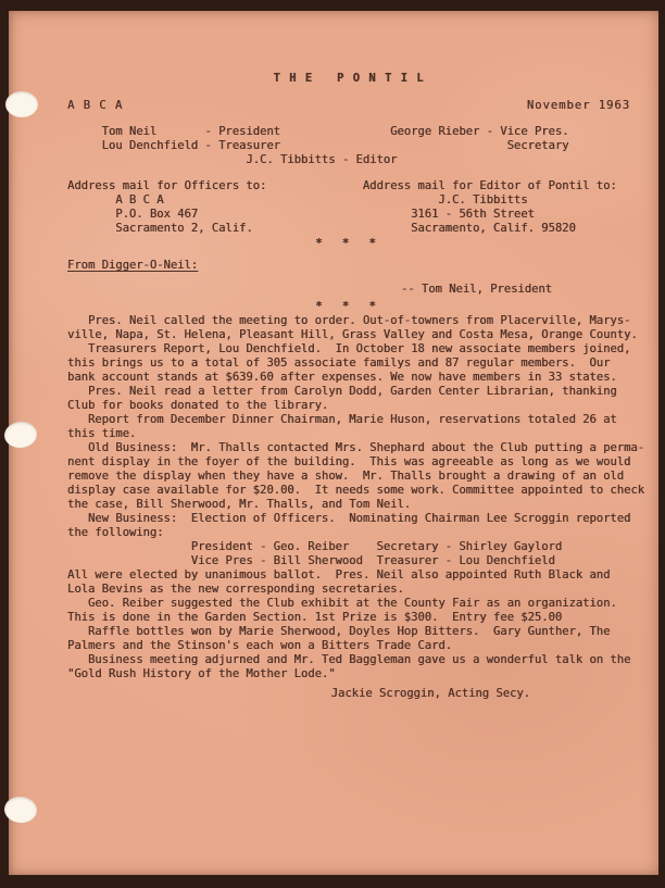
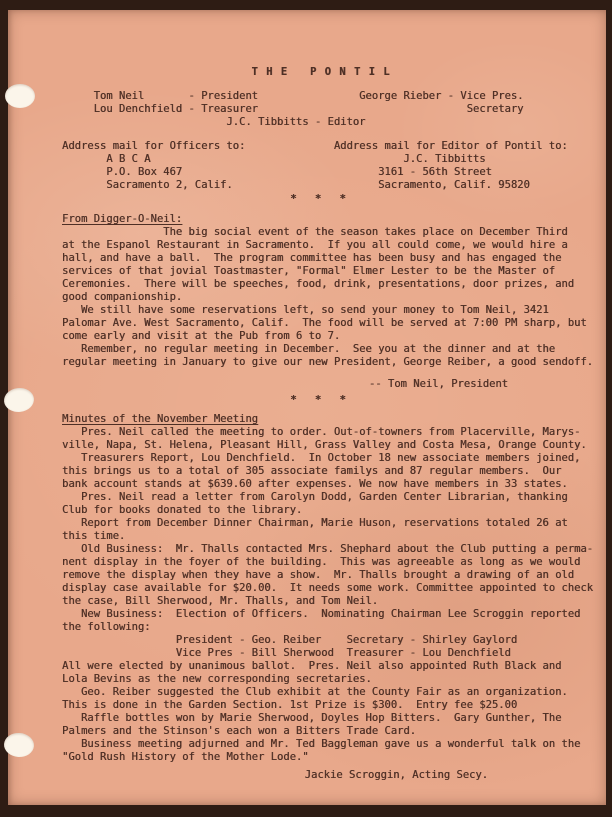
  T H E P O N T I L
- A B C A
- November 1963
  Tom Neil - President George Rieber - Vice Pres.
  Lou Denchfield - Treasurer Secretary
  J.C. Tibbitts - Editor
  Address mail for Officers to: Address mail for Editor of Pontil to:
  A B C A J.C. Tibbitts
  P.O. Box 467 3161 - 56th Street
  Sacramento 2, Calif. Sacramento, Calif. 95820
  * * *
  From Digger-O-Neil:
+ The big social event of the season takes place on December Third
+ at the Espanol Restaurant in Sacramento. If you all could come, we would hire a
+ hall, and have a ball. The program committee has been busy and has engaged the
+ services of that jovial Toastmaster, "Formal" Elmer Lester to be the Master of
+ Ceremonies. There will be speeches, food, drink, presentations, door prizes, and
+ good companionship.
+ We still have some reservations left, so send your money to Tom Neil, 3421
+ Palomar Ave. West Sacramento, Calif. The food will be served at 7:00 PM sharp, but
+ come early and visit at the Pub from 6 to 7.
+ Remember, no regular meeting in December. See you at the dinner and at the
+ regular meeting in January to give our new President, George Reiber, a good sendoff.
  -- Tom Neil, President
  * * *
+ Minutes of the November Meeting
  Pres. Neil called the meeting to order. Out-of-towners from Placerville, Marys-
  ville, Napa, St. Helena, Pleasant Hill, Grass Valley and Costa Mesa, Orange County.
  Treasurers Report, Lou Denchfield. In October 18 new associate members joined,
  this brings us to a total of 305 associate familys and 87 regular members. Our
  bank account stands at $639.60 after expenses. We now have members in 33 states.
  Pres. Neil read a letter from Carolyn Dodd, Garden Center Librarian, thanking
  Club for books donated to the library.
  Report from December Dinner Chairman, Marie Huson, reservations totaled 26 at
  this time.
  Old Business: Mr. Thalls contacted Mrs. Shephard about the Club putting a perma-
  nent display in the foyer of the building. This was agreeable as long as we would
  remove the display when they have a show. Mr. Thalls brought a drawing of an old
  display case available for $20.00. It needs some work. Committee appointed to check
  the case, Bill Sherwood, Mr. Thalls, and Tom Neil.
  New Business: Election of Officers. Nominating Chairman Lee Scroggin reported
  the following:
  President - Geo. Reiber Secretary - Shirley Gaylord
  Vice Pres - Bill Sherwood Treasurer - Lou Denchfield
  All were elected by unanimous ballot. Pres. Neil also appointed Ruth Black and
  Lola Bevins as the new corresponding secretaries.
  Geo. Reiber suggested the Club exhibit at the County Fair as an organization.
  This is done in the Garden Section. 1st Prize is $300. Entry fee $25.00
  Raffle bottles won by Marie Sherwood, Doyles Hop Bitters. Gary Gunther, The
  Palmers and the Stinson's each won a Bitters Trade Card.
  Business meeting adjurned and Mr. Ted Baggleman gave us a wonderful talk on the
  "Gold Rush History of the Mother Lode."
  Jackie Scroggin, Acting Secy.
